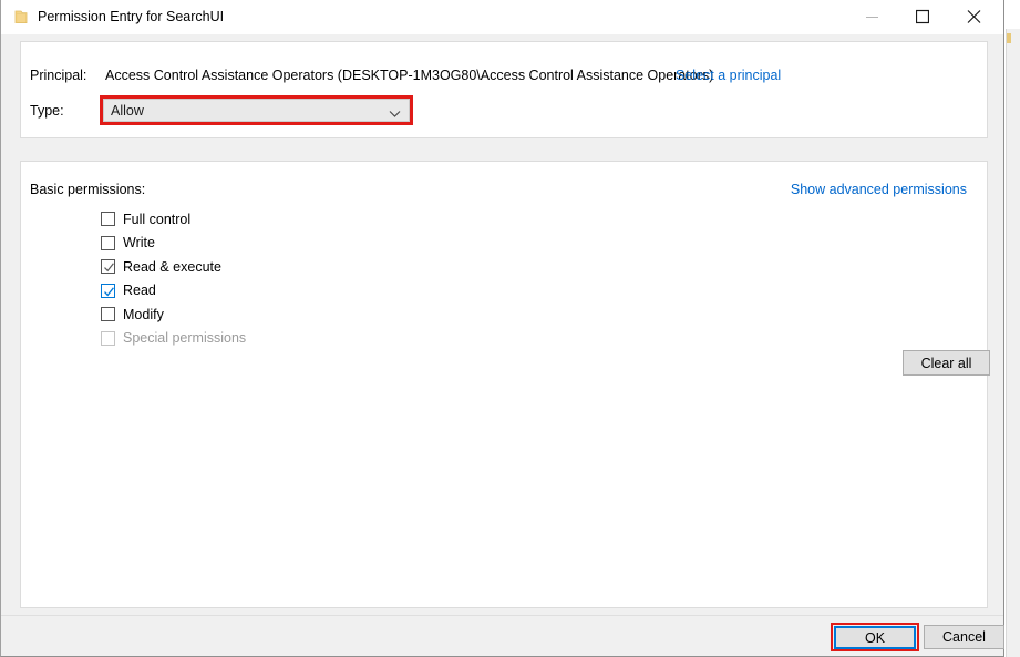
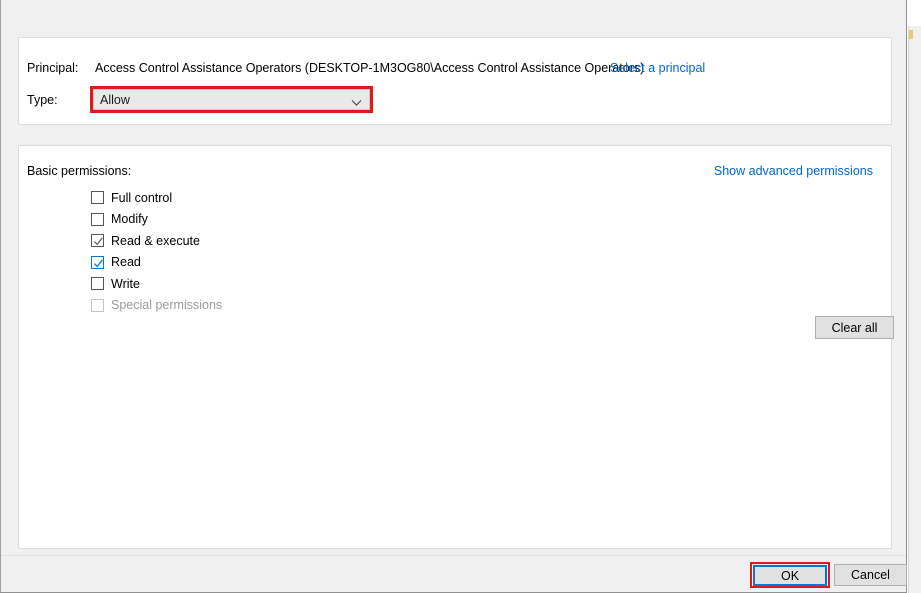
- Permission Entry for SearchUI
  Principal:
  Access Control Assistance Operators (DESKTOP-1M3OG80\Access Control Assistance Operators)
  Select a principal
  Type:
  Allow
  Basic permissions:
  Show advanced permissions
  Full control
- Write
+ Modify
  Read & execute
  Read
- Modify
+ Write
  Special permissions
  Clear all
  OK
  Cancel
